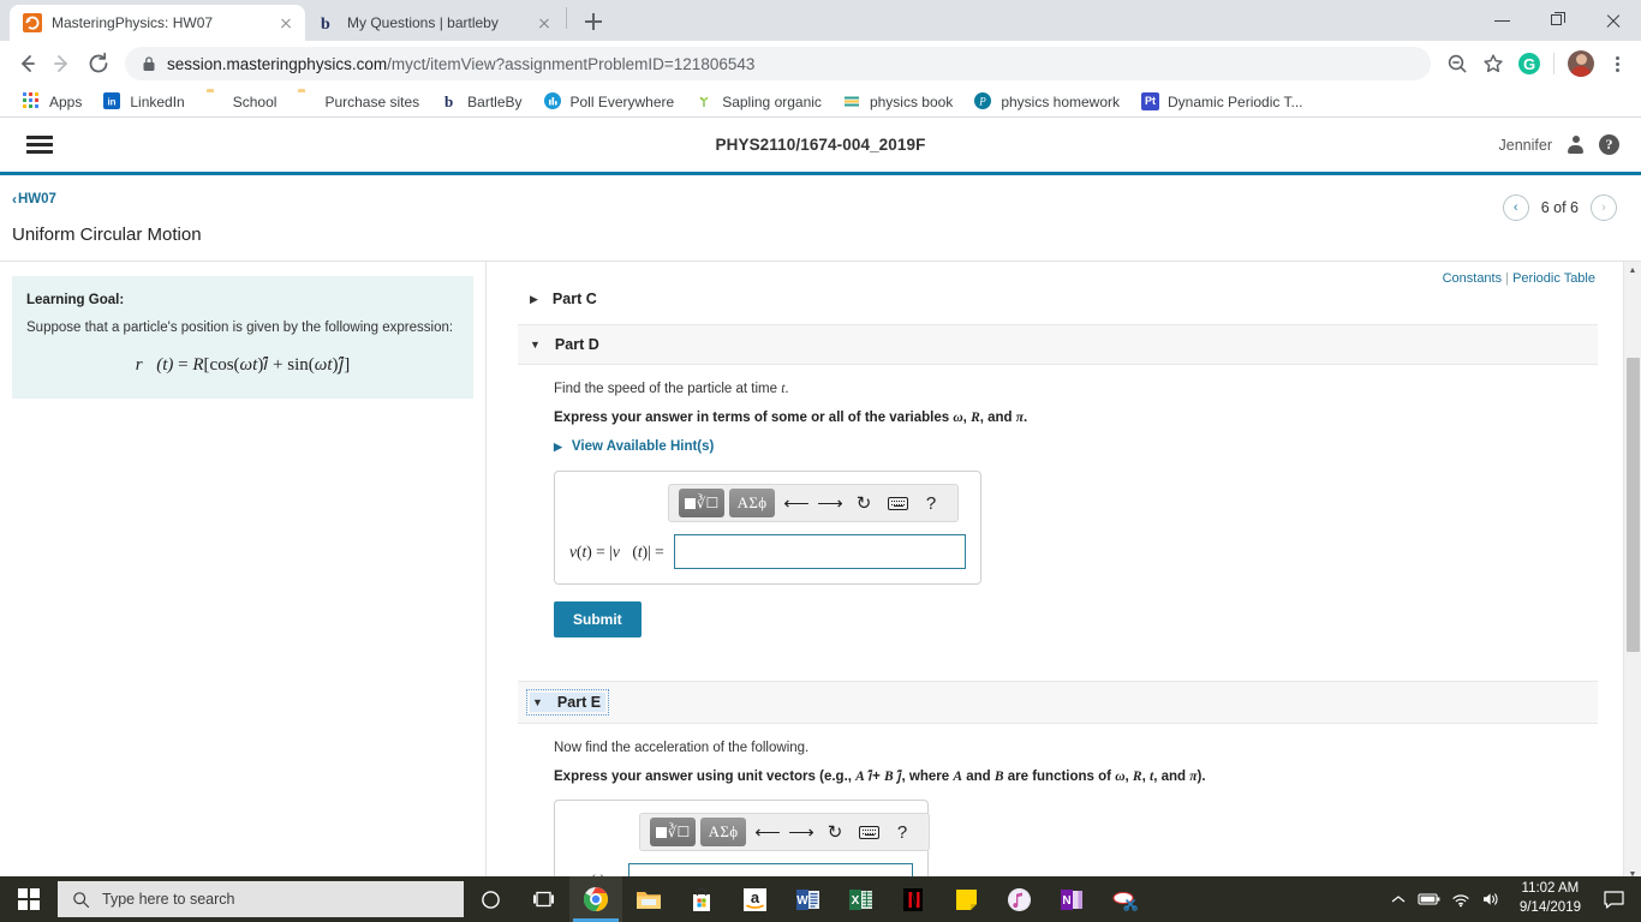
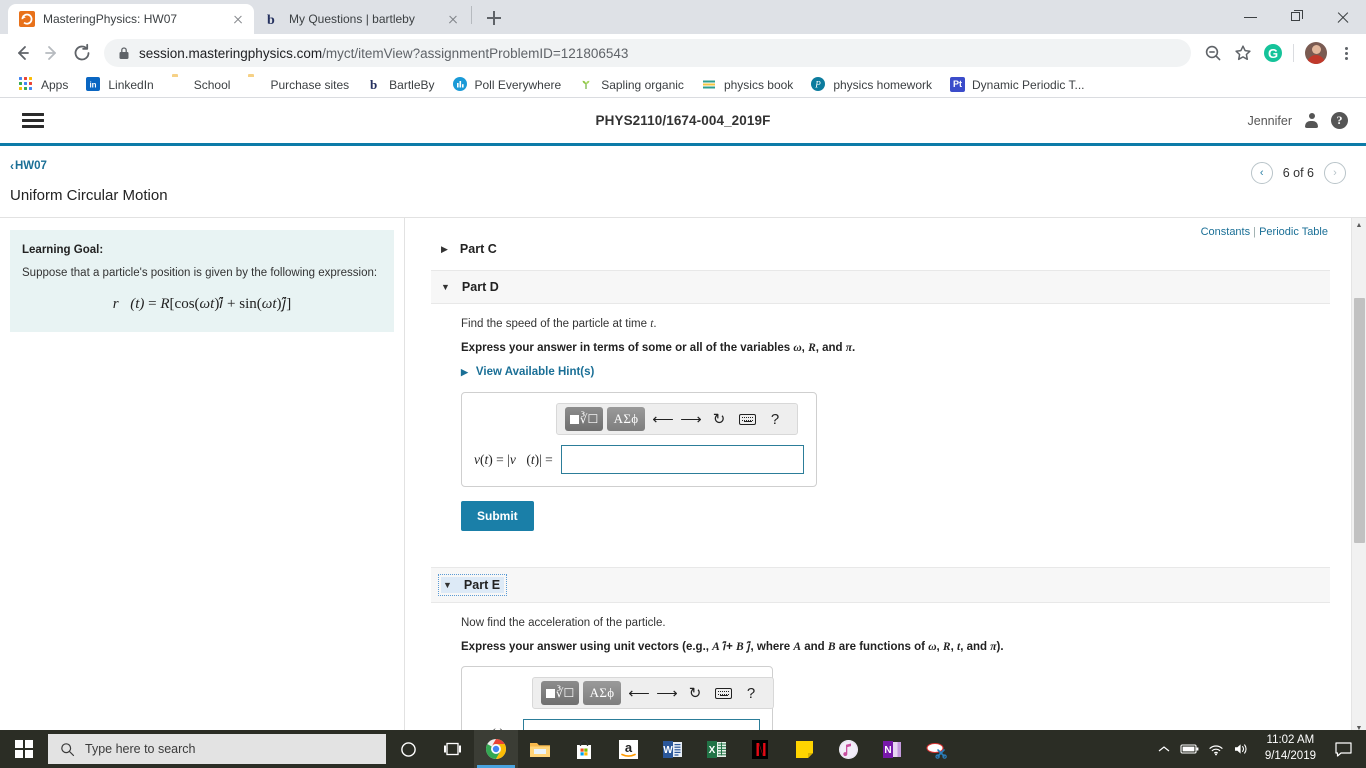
  MasteringPhysics: HW07
  b
  My Questions | bartleby
  session.masteringphysics.com/myct/itemView?assignmentProblemID=121806543
  G
  Apps
  in
  LinkedIn
  School
  Purchase sites
  b
  BartleBy
  Poll Everywhere
  Sapling organic
  physics book
  P
  physics homework
  Pt
  Dynamic Periodic T...
  PHYS2110/1674-004_2019F
  Jennifer
  ?
  ‹
  HW07
  Uniform Circular Motion
  ‹
  6 of 6
  ›
  Learning Goal:
  Suppose that a particle's position is given by the following expression:
  r⃗(t) = R[cos(ωt)𝑖̂ + sin(ωt)𝑗̂]
  Constants | Periodic Table
  ▶
  Part C
  ▼
  Part D
  Find the speed of the particle at time t.
  Express your answer in terms of some or all of the variables ω, R, and π.
  ▶
  View Available Hint(s)
  ∛☐
  ΑΣϕ
  ⟵
  ⟶
  ↻
  ?
  v(t) = |v⃗(t)| =
  Submit
  ▼
  Part E
- Now find the acceleration of the following.
+ Now find the acceleration of the particle.
  Express your answer using unit vectors (e.g., A 𝑖̂+ B 𝑗̂, where A and B are functions of ω, R, t, and π).
  ∛☐
  ΑΣϕ
  ⟵
  ⟶
  ↻
  ?
  Type here to search
  a
  W
  X
  N
  11:02 AM
  9/14/2019
